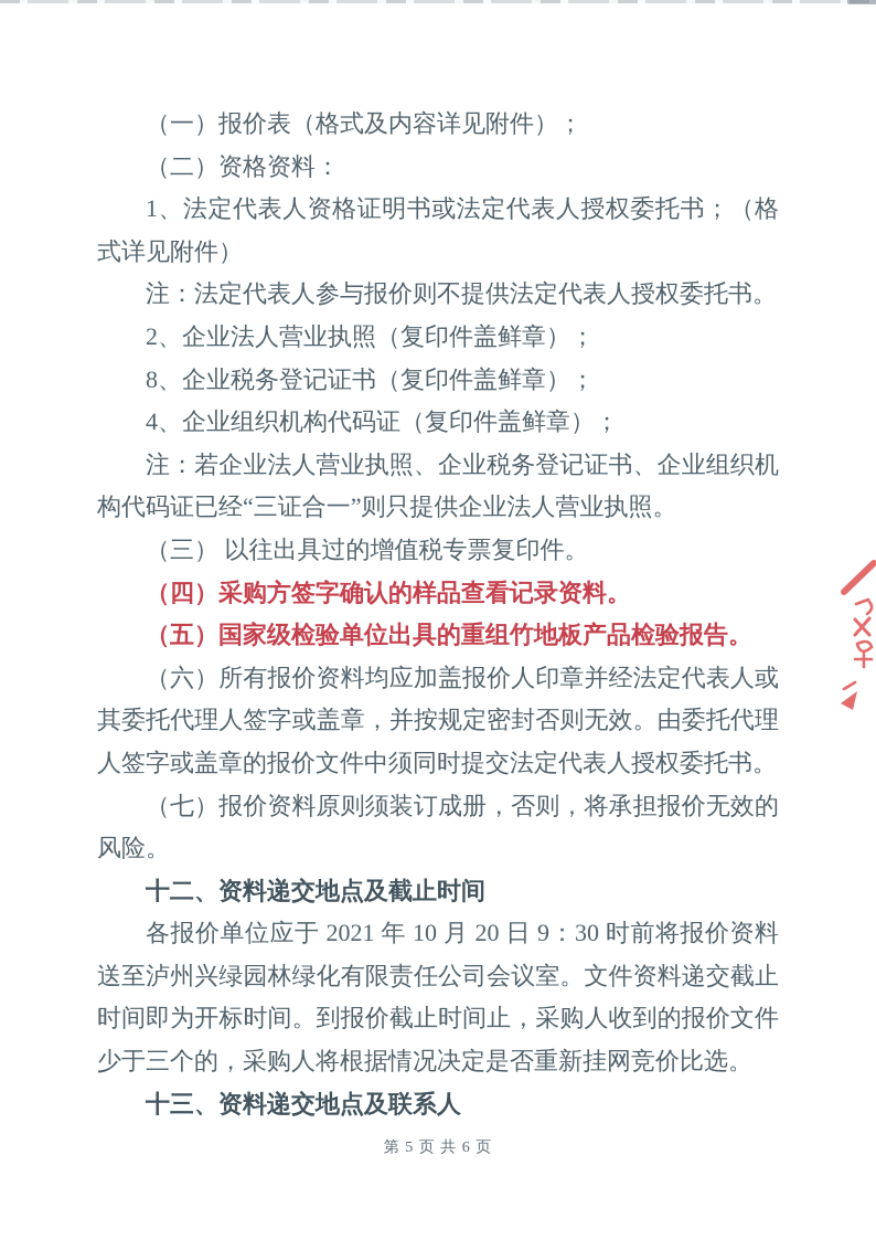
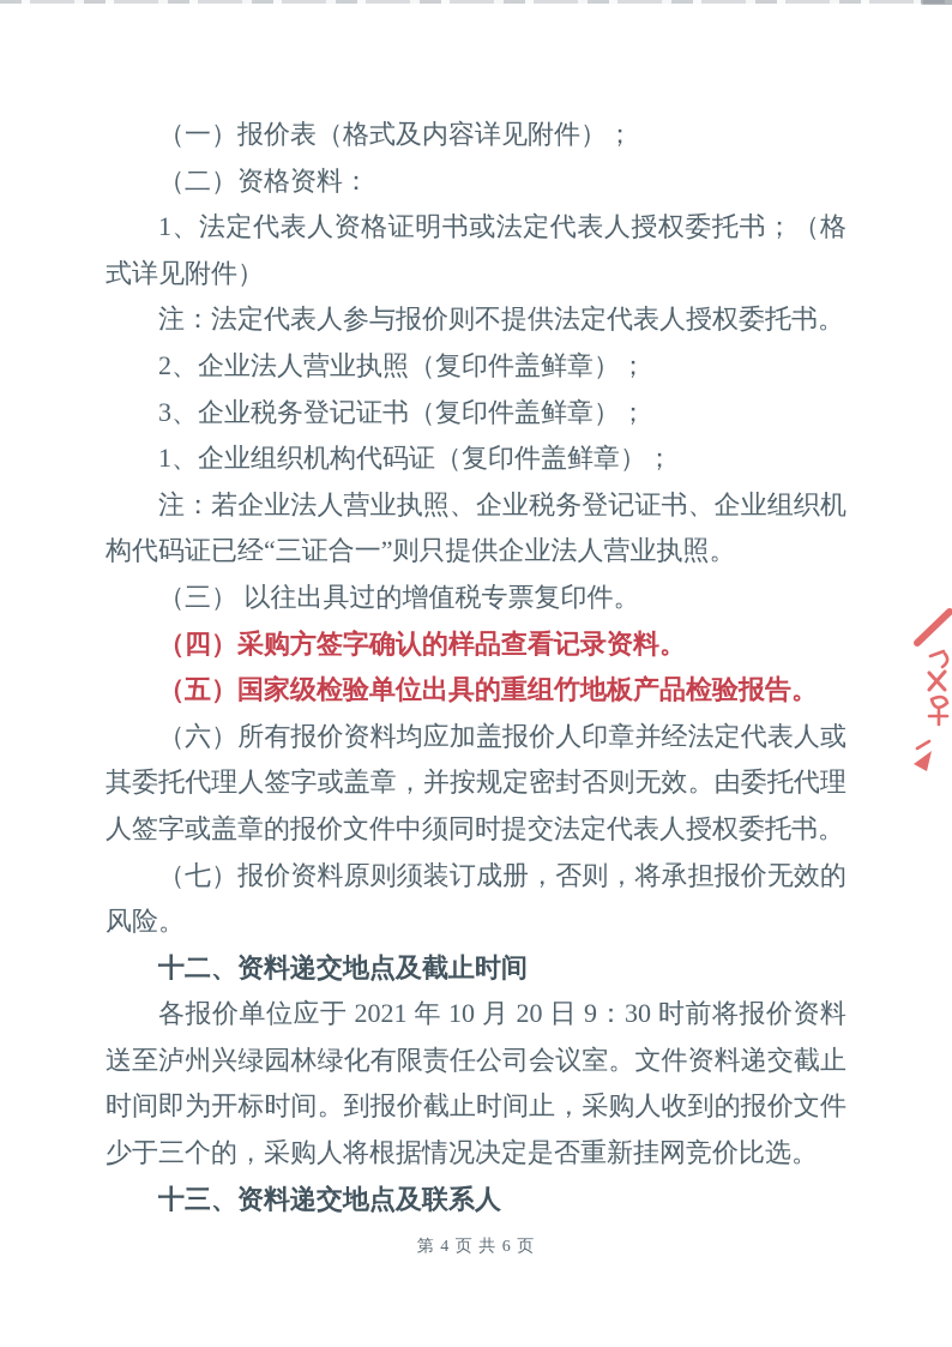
  （一）报价表（格式及内容详见附件）；
  （二）资格资料：
  1、法定代表人资格证明书或法定代表人授权委托书；（格式详见附件）
  注：法定代表人参与报价则不提供法定代表人授权委托书。
  2、企业法人营业执照（复印件盖鲜章）；
- 8、企业税务登记证书（复印件盖鲜章）；
+ 3、企业税务登记证书（复印件盖鲜章）；
- 4、企业组织机构代码证（复印件盖鲜章）；
+ 1、企业组织机构代码证（复印件盖鲜章）；
  注：若企业法人营业执照、企业税务登记证书、企业组织机构代码证已经“三证合一”则只提供企业法人营业执照。
  （三） 以往出具过的增值税专票复印件。
  （四）采购方签字确认的样品查看记录资料。
  （五）国家级检验单位出具的重组竹地板产品检验报告。
  （六）所有报价资料均应加盖报价人印章并经法定代表人或其委托代理人签字或盖章，并按规定密封否则无效。由委托代理人签字或盖章的报价文件中须同时提交法定代表人授权委托书。
  （七）报价资料原则须装订成册，否则，将承担报价无效的风险。
  十二、资料递交地点及截止时间
  各报价单位应于 2021 年 10 月 20 日 9：30 时前将报价资料送至泸州兴绿园林绿化有限责任公司会议室。文件资料递交截止时间即为开标时间。到报价截止时间止，采购人收到的报价文件少于三个的，采购人将根据情况决定是否重新挂网竞价比选。
  十三、资料递交地点及联系人
- 第 5 页 共 6 页
+ 第 4 页 共 6 页
